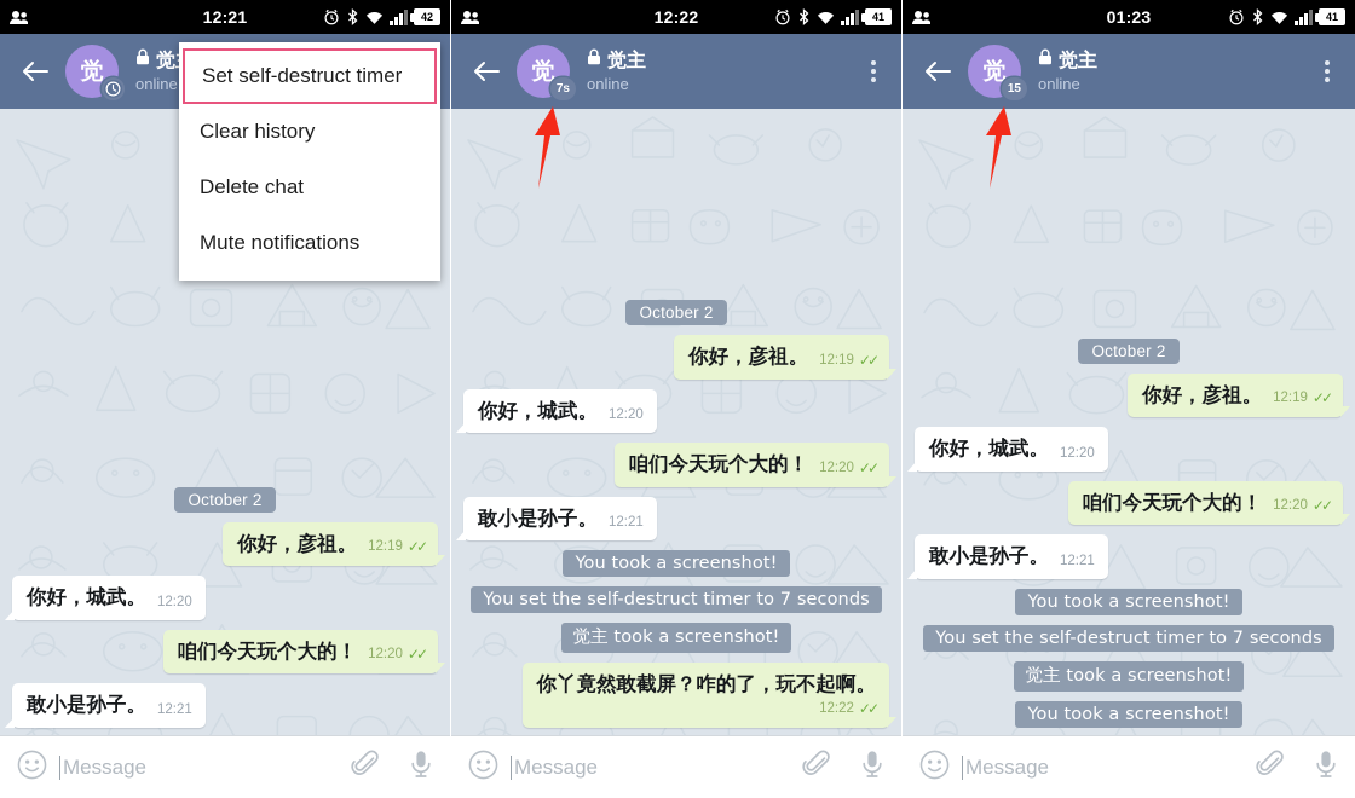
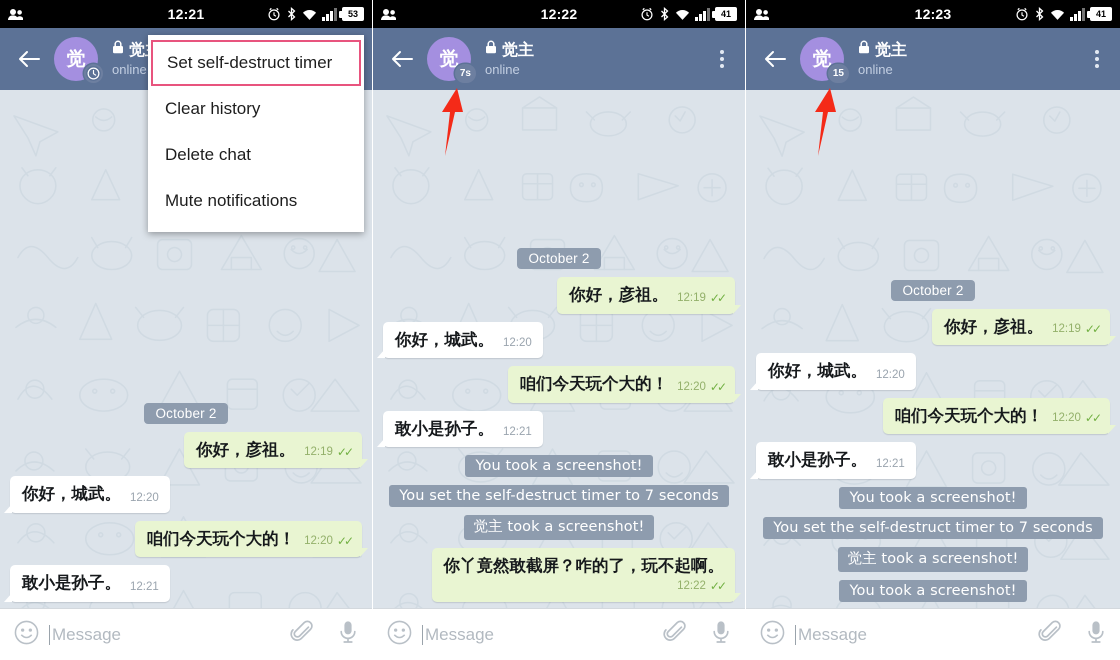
  12:21
- 42
+ 53
  觉
  online
  October 2
  你好，彦祖。
  12:19
  ✓✓
  你好，城武。
  12:20
  咱们今天玩个大的！
  12:20
  ✓✓
  敢小是孙子。
  12:21
  Message
  Set self-destruct timer
  Clear history
  Delete chat
  Mute notifications
  12:22
  41
  觉
  7s
  觉主
  online
  October 2
  你好，彦祖。
  12:19
  ✓✓
  你好，城武。
  12:20
  咱们今天玩个大的！
  12:20
  ✓✓
  敢小是孙子。
  12:21
  You took a screenshot!
  You set the self-destruct timer to 7 seconds
  觉主 took a screenshot!
  你丫竟然敢截屏？咋的了，玩不起啊。
  12:22
  ✓✓
  Message
- 01:23
+ 12:23
  41
  觉
  15
  觉主
  online
  October 2
  你好，彦祖。
  12:19
  ✓✓
  你好，城武。
  12:20
  咱们今天玩个大的！
  12:20
  ✓✓
  敢小是孙子。
  12:21
  You took a screenshot!
  You set the self-destruct timer to 7 seconds
  觉主 took a screenshot!
  You took a screenshot!
  Message
